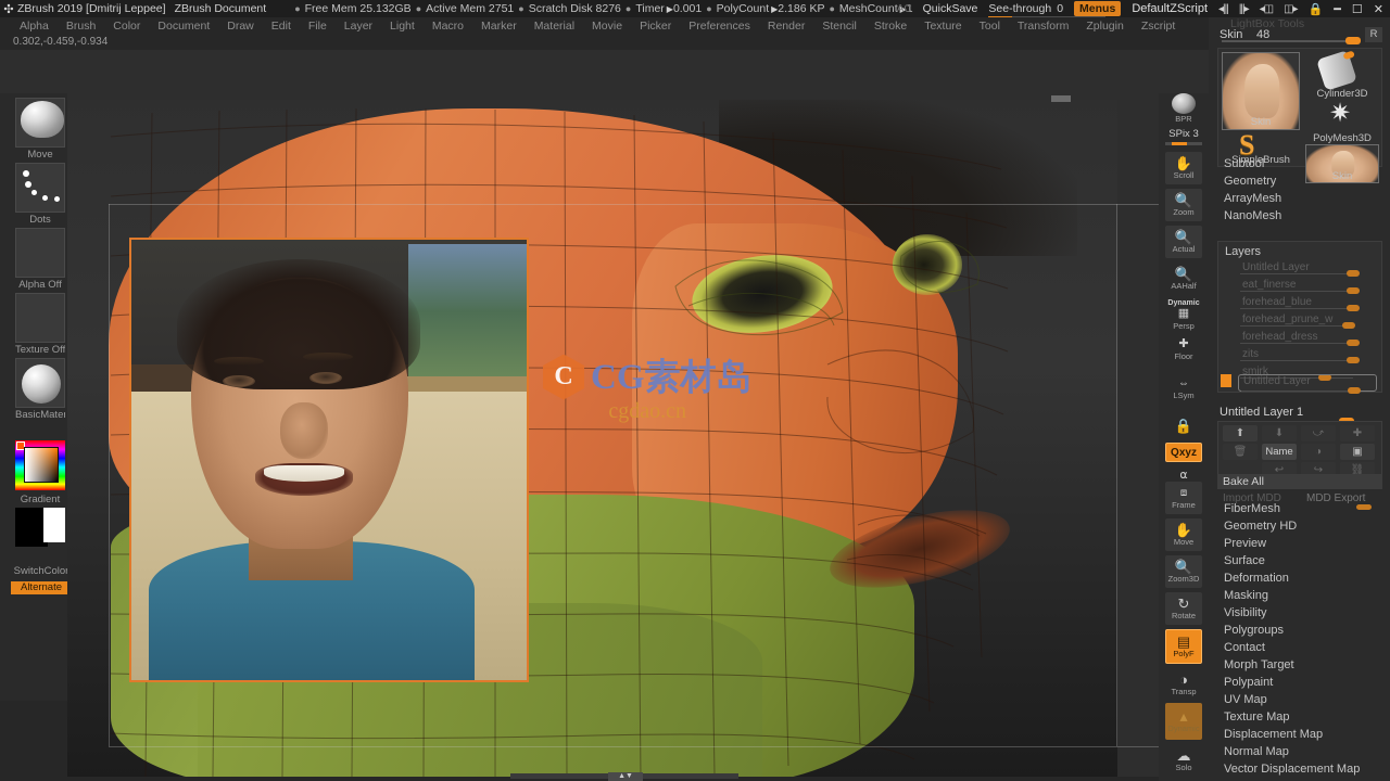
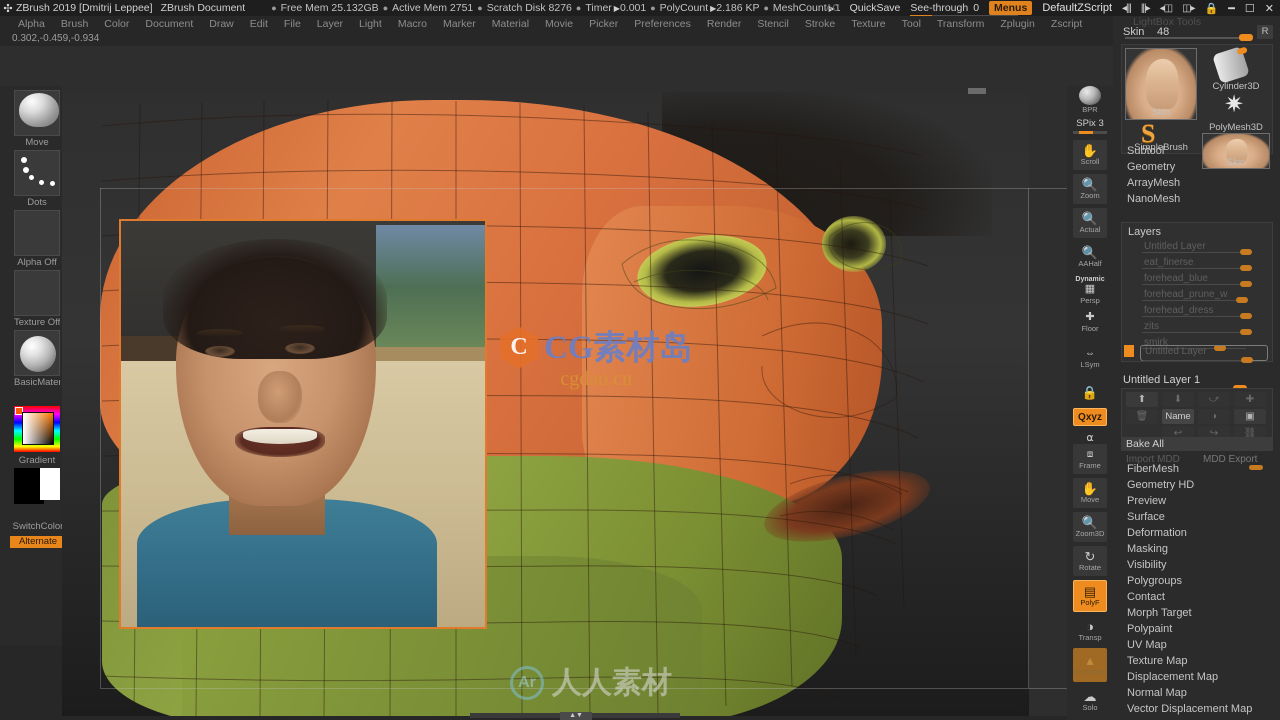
  ✣
  ZBrush 2019 [Dmitrij Leppee]
  ZBrush Document
  ●
  Free Mem 25.132GB
  ●
  Active Mem 2751
  ●
  Scratch Disk 8276
  ●
  Timer
  ▶
  0.001
  ●
  PolyCount
  ▶
  2.186 KP
  ●
  MeshCount
  ▶
  1
  AC
  QuickSave
  See-through
  0
  Menus
  DefaultZScript
  ◂|||
  |||▸
  ◂◫
  ◫▸
  🔒
  ━
  ☐
  ✕
  Alpha
  Brush
  Color
  Document
  Draw
  Edit
  File
  Layer
  Light
  Macro
  Marker
  Material
  Movie
  Picker
  Preferences
  Render
  Stencil
  Stroke
  Texture
  Tool
  Transform
  Zplugin
  Zscript
  0.302,-0.459,-0.934
  Move
  Dots
  Alpha Off
  Texture Off
  BasicMater
  Gradient
  SwitchColo
  Alternate
  BPR
  SPix 3
  ✋
  Scroll
  🔍
  Zoom
  🔍
  Actual
  🔍
  AAHalf
  ▦
  Persp
  ✚
  Floor
  ⇔
  LSym
  🔒
  Qxyz
  ⍺
  ⧈
  Frame
  ✋
  Move
  🔍
  Zoom3D
  ↻
  Rotate
  ▤
  PolyF
  ◑
  Transp
  ▴
  ☁
  Solo
  LightBox Tools
  Skin
  48
  R
  Skin
  Cylinder3D
  ✷
  PolyMesh3D
  S
  SimpleBrush
  Skin
  Subtool
  Geometry
  ArrayMesh
  NanoMesh
  Layers
  Untitled Layer
  eat_finerse
  forehead_blue
  forehead_prune_w
  forehead_dress
  zits
  smirk
  Untitled Layer
  Untitled Layer 1
  ⬆
  ⬇
  ⤻
  ✚
  🗑
  Name
  ◑
  ▣
  ↩
  ↪
  ⛓
  Bake All
  Import MDD
  MDD Export
  FiberMesh
  Geometry HD
  Preview
  Surface
  Deformation
  Masking
  Visibility
  Polygroups
  Contact
  Morph Target
  Polypaint
  UV Map
  Texture Map
  Displacement Map
  Normal Map
  Vector Displacement Map
  C
  CG素材岛
  cgdao.cn
+ Ar
+ 人人素材
